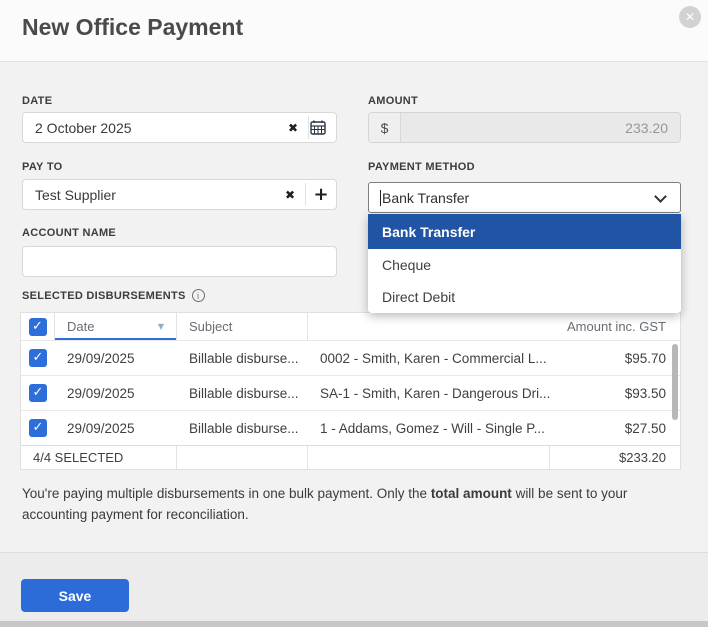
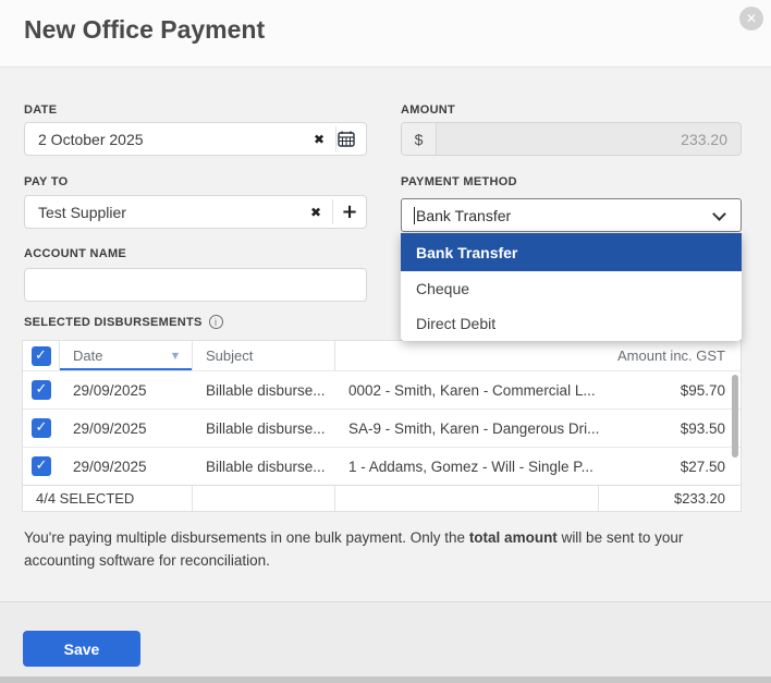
  New Office Payment
  ✕
  DATE
  2 October 2025
  ✖
  AMOUNT
  $
  233.20
  PAY TO
  Test Supplier
  ✖
  +
  PAYMENT METHOD
  Bank Transfer
  ACCOUNT NAME
  SELECTED DISBURSEMENTS
  i
  ✓
  Date
  ▼
  Subject
  Amount inc. GST
  ✓
  29/09/2025
  Billable disburse...
  0002 - Smith, Karen - Commercial L...
  $95.70
  ✓
  29/09/2025
  Billable disburse...
- SA-1 - Smith, Karen - Dangerous Dri...
+ SA-9 - Smith, Karen - Dangerous Dri...
  $93.50
  ✓
  29/09/2025
  Billable disburse...
  1 - Addams, Gomez - Will - Single P...
  $27.50
  4/4 SELECTED
  $233.20
  Bank Transfer
  Cheque
  Direct Debit
- You're paying multiple disbursements in one bulk payment. Only the total amount will be sent to your accounting payment for reconciliation.
+ You're paying multiple disbursements in one bulk payment. Only the total amount will be sent to your accounting software for reconciliation.
  Save
